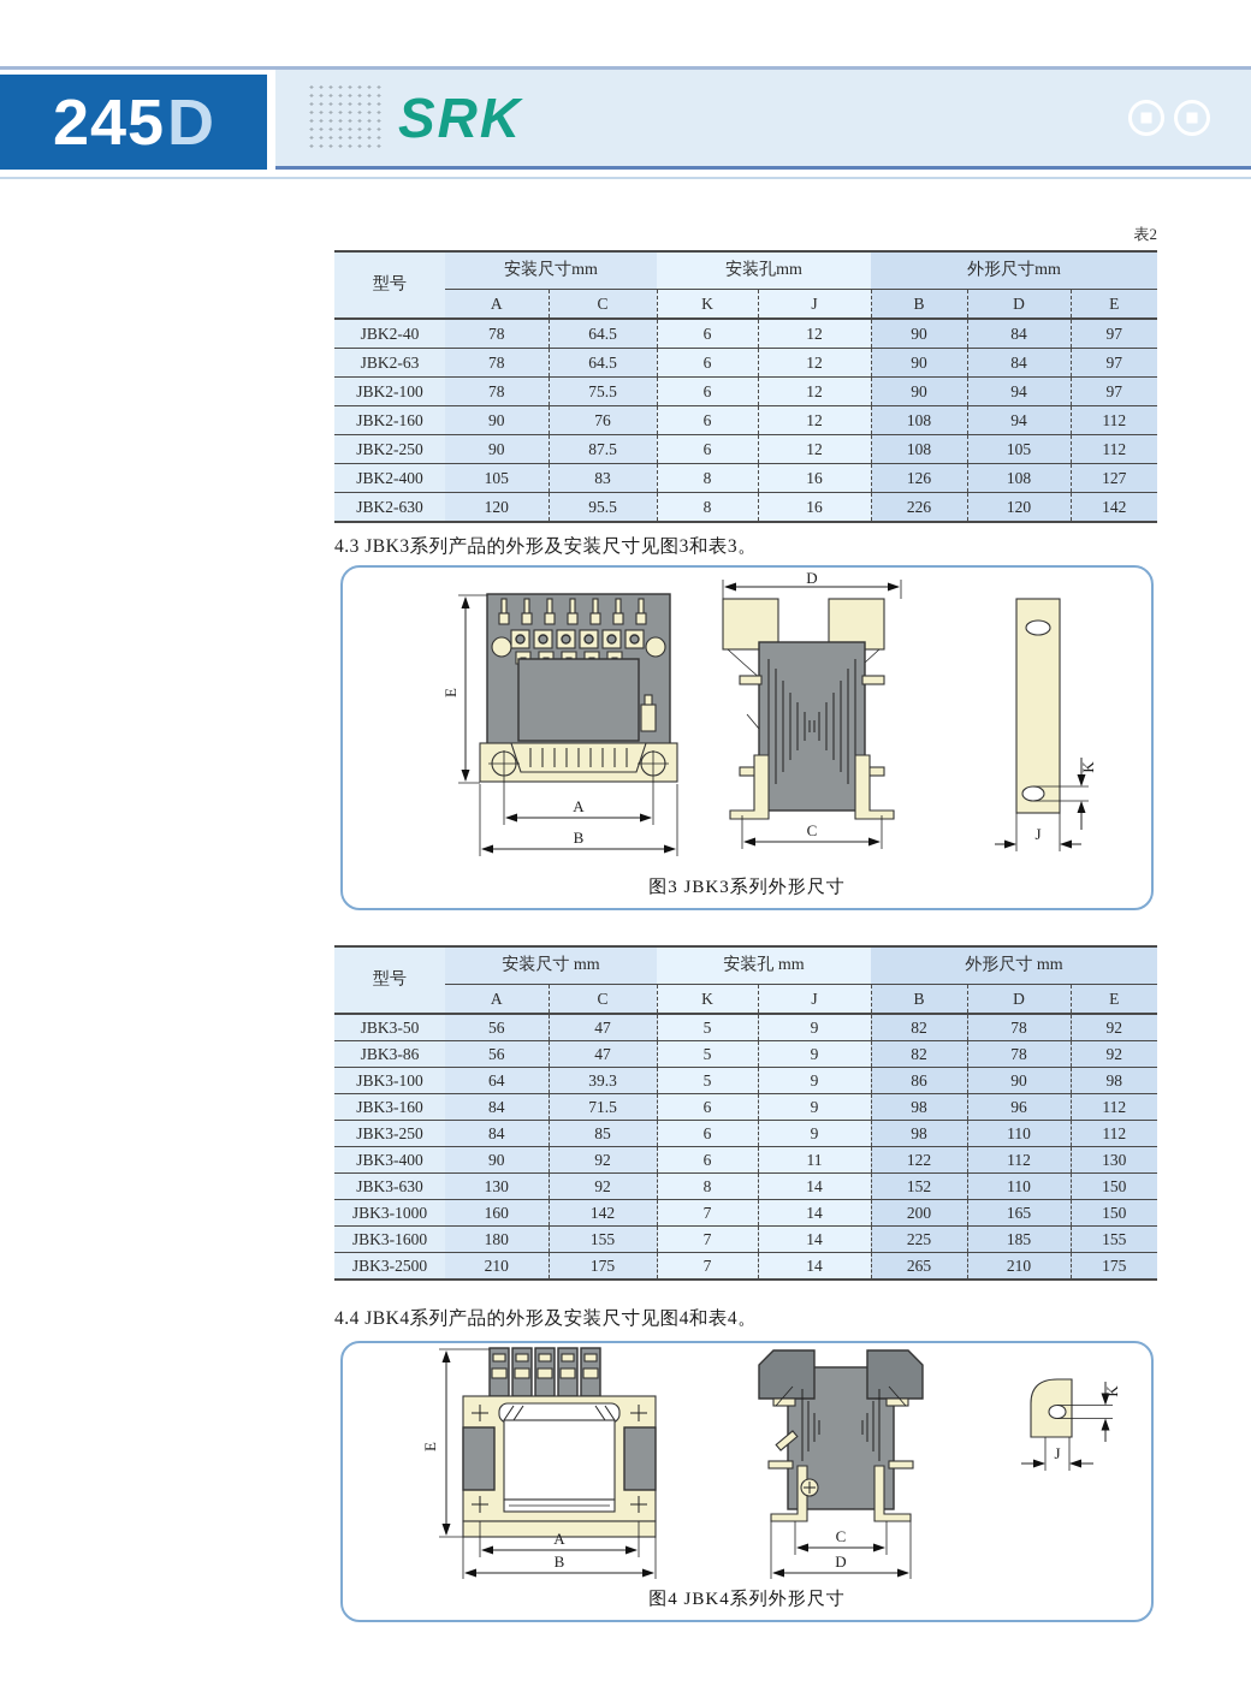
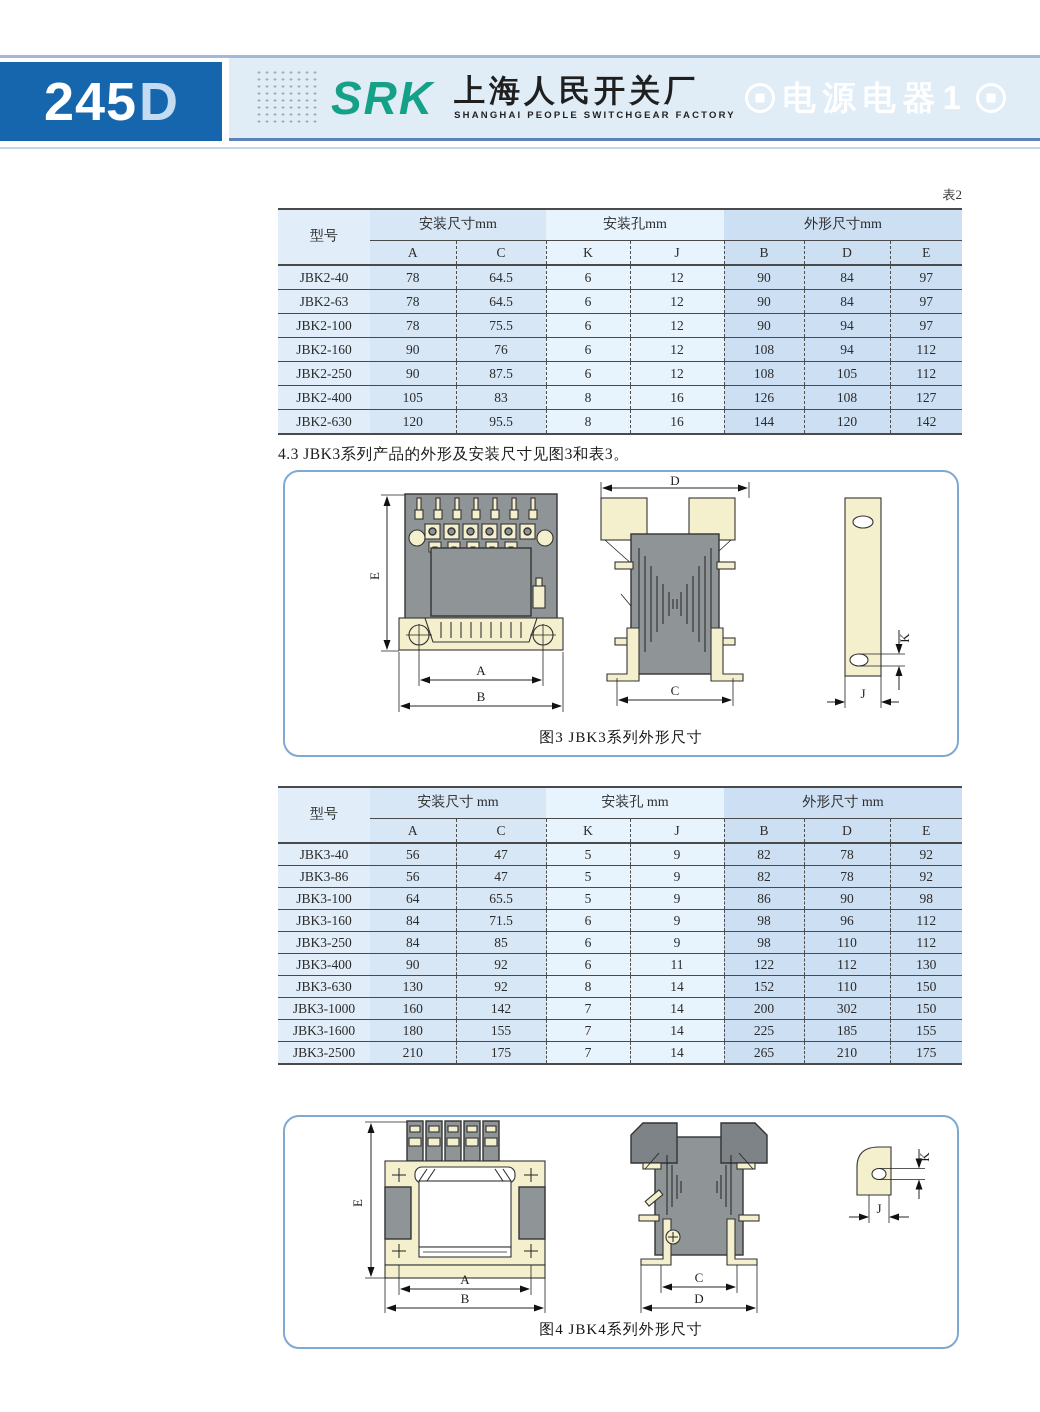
  245
  D
  SRK
+ 上海人民开关厂
+ SHANGHAI PEOPLE SWITCHGEAR FACTORY
+ 电源电器1
  表2
  型号	安装尺寸mm	安装孔mm	外形尺寸mm
  A	C	K	J	B	D	E
  JBK2-40	78	64.5	6	12	90	84	97
  JBK2-63	78	64.5	6	12	90	84	97
  JBK2-100	78	75.5	6	12	90	94	97
  JBK2-160	90	76	6	12	108	94	112
  JBK2-250	90	87.5	6	12	108	105	112
  JBK2-400	105	83	8	16	126	108	127
- JBK2-630	120	95.5	8	16	226	120	142
+ JBK2-630	120	95.5	8	16	144	120	142
  4.3 JBK3系列产品的外形及安装尺寸见图3和表3。
  A
  B
  D
  C
  J
  图3 JBK3系列外形尺寸
  型号	安装尺寸 mm	安装孔 mm	外形尺寸 mm
  A	C	K	J	B	D	E
- JBK3-50	56	47	5	9	82	78	92
+ JBK3-40	56	47	5	9	82	78	92
  JBK3-86	56	47	5	9	82	78	92
- JBK3-100	64	39.3	5	9	86	90	98
+ JBK3-100	64	65.5	5	9	86	90	98
  JBK3-160	84	71.5	6	9	98	96	112
  JBK3-250	84	85	6	9	98	110	112
  JBK3-400	90	92	6	11	122	112	130
  JBK3-630	130	92	8	14	152	110	150
- JBK3-1000	160	142	7	14	200	165	150
+ JBK3-1000	160	142	7	14	200	302	150
  JBK3-1600	180	155	7	14	225	185	155
  JBK3-2500	210	175	7	14	265	210	175
- 4.4 JBK4系列产品的外形及安装尺寸见图4和表4。
  A
  B
  C
  D
  J
  图4 JBK4系列外形尺寸
